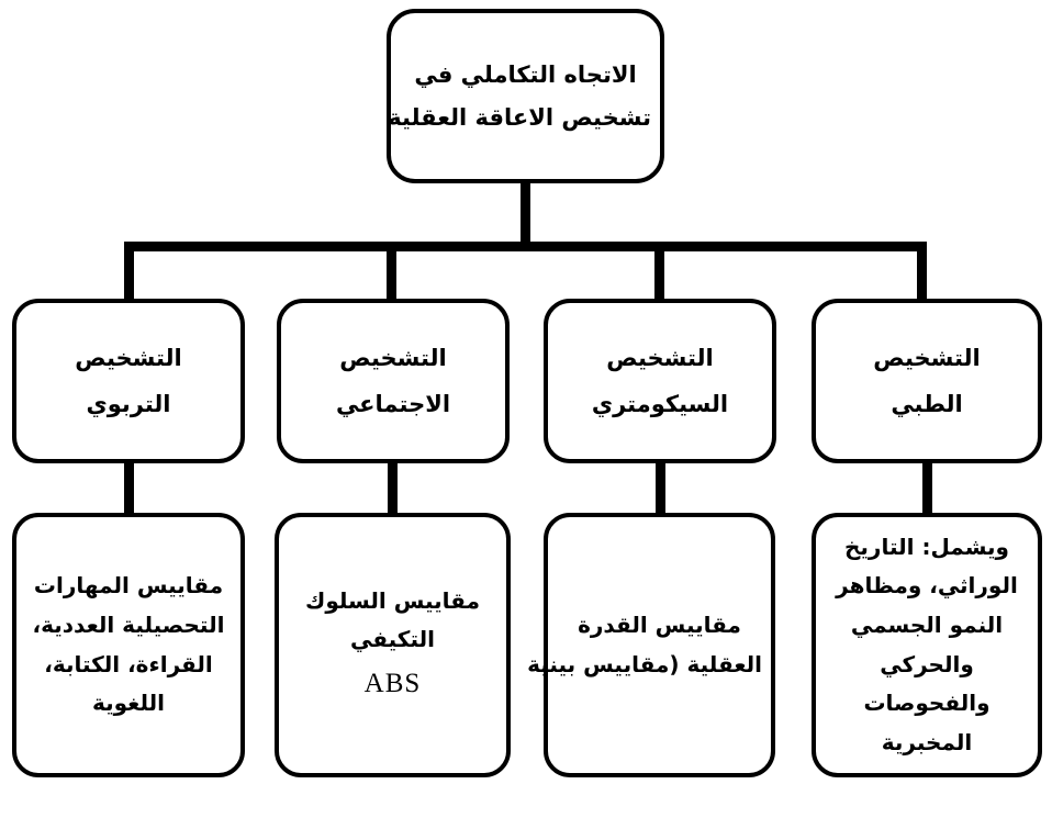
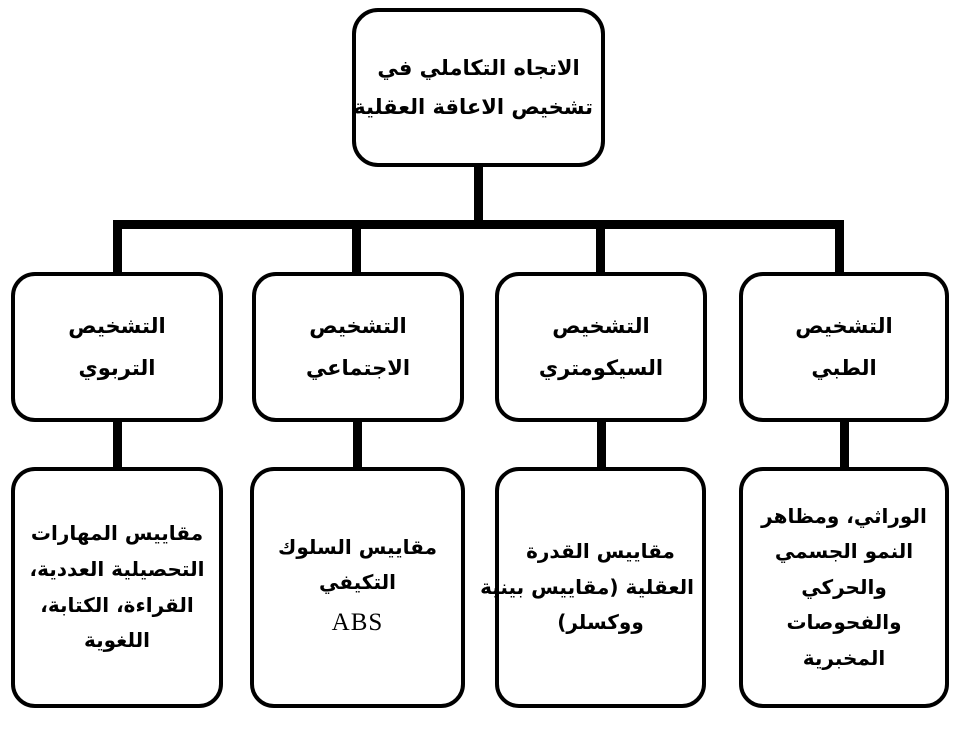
  الاتجاه التكاملي في
  تشخيص الاعاقة العقلية
  التشخيص
  الطبي
  التشخيص
  السيكومتري
  التشخيص
  الاجتماعي
  التشخيص
  التربوي
- ويشمل: التاريخ
  الوراثي، ومظاهر
  النمو الجسمي
  والحركي
  والفحوصات
  المخبرية
  مقاييس القدرة
  العقلية (مقاييس بينية
+ ووكسلر)
  مقاييس السلوك
  التكيفي
  ABS
  مقاييس المهارات
  التحصيلية العددية،
  القراءة، الكتابة،
  اللغوية
